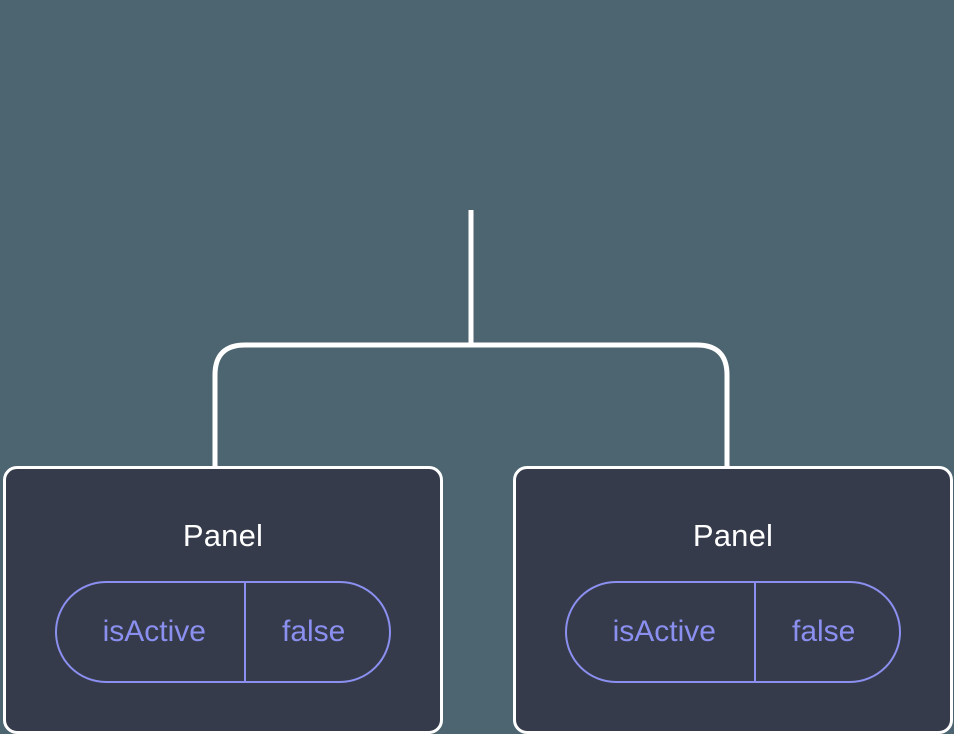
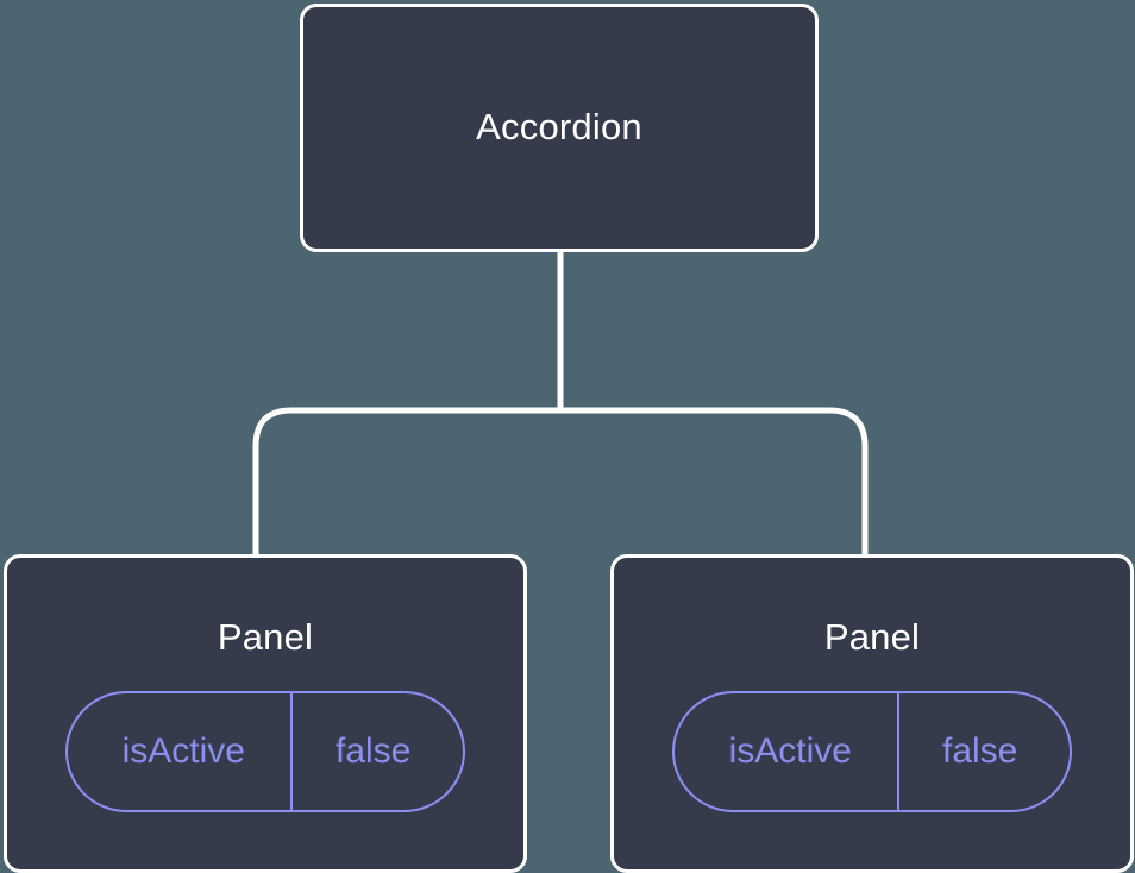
+ Accordion
  Panel
  isActive
  false
  Panel
  isActive
  false
